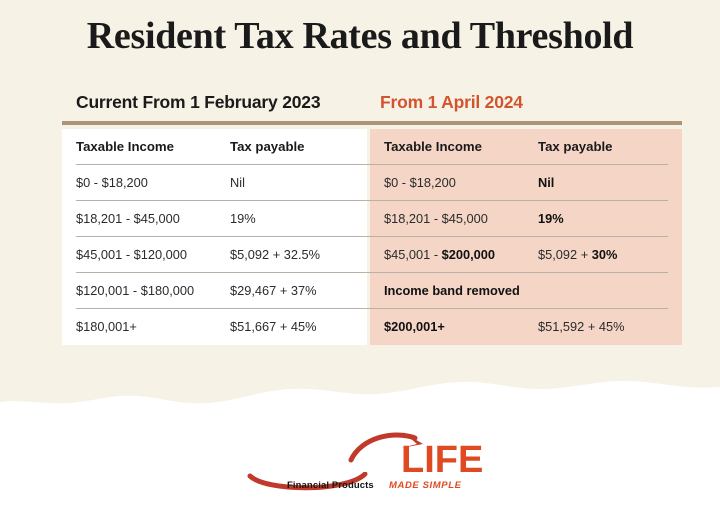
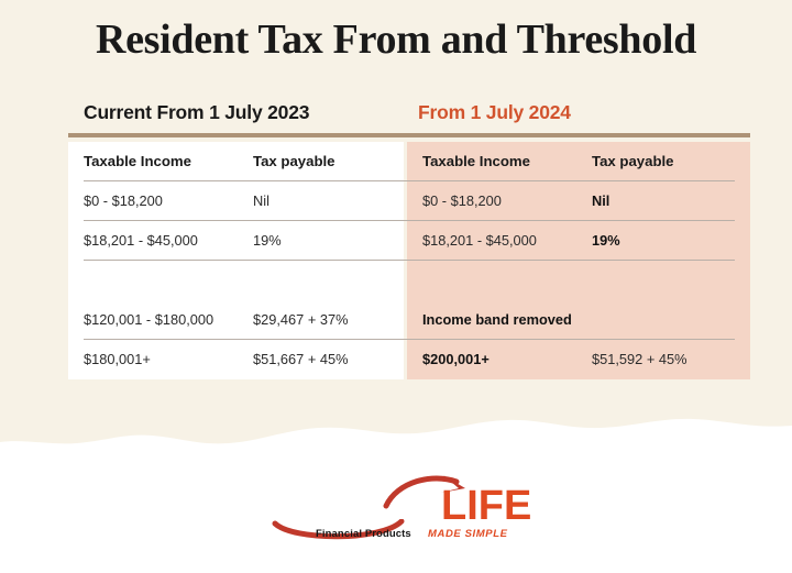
- Resident Tax Rates and Threshold
+ Resident Tax From and Threshold
- Current From 1 February 2023
+ Current From 1 July 2023
- From 1 April 2024
+ From 1 July 2024
  Taxable Income
  Tax payable
  Taxable Income
  Tax payable
  $0 - $18,200
  Nil
  $0 - $18,200
  Nil
  $18,201 - $45,000
  19%
  $18,201 - $45,000
  19%
- $45,001 - $120,000
- $5,092 + 32.5%
- $45,001 - $200,000
- $5,092 + 30%
  $120,001 - $180,000
  $29,467 + 37%
  Income band removed
  $180,001+
  $51,667 + 45%
  $200,001+
  $51,592 + 45%
  LIFE
  Financial Products
  MADE SIMPLE
